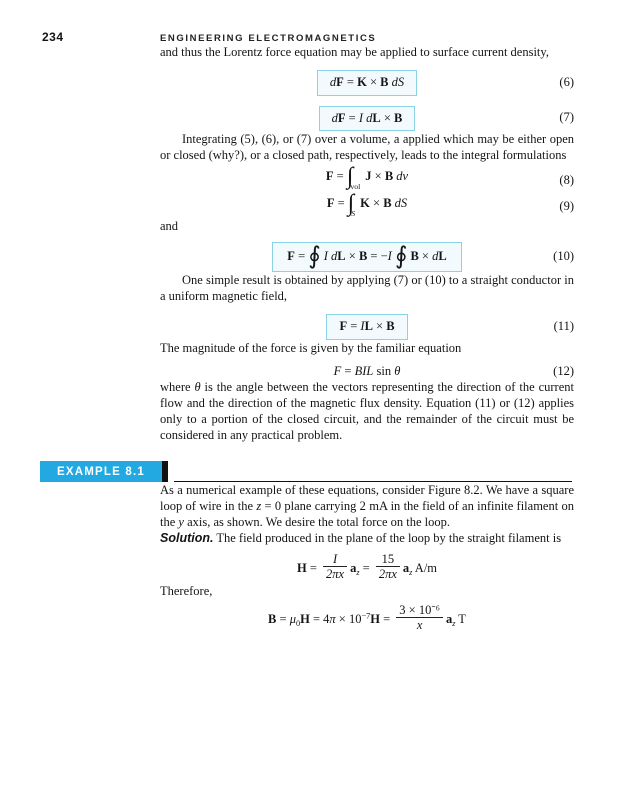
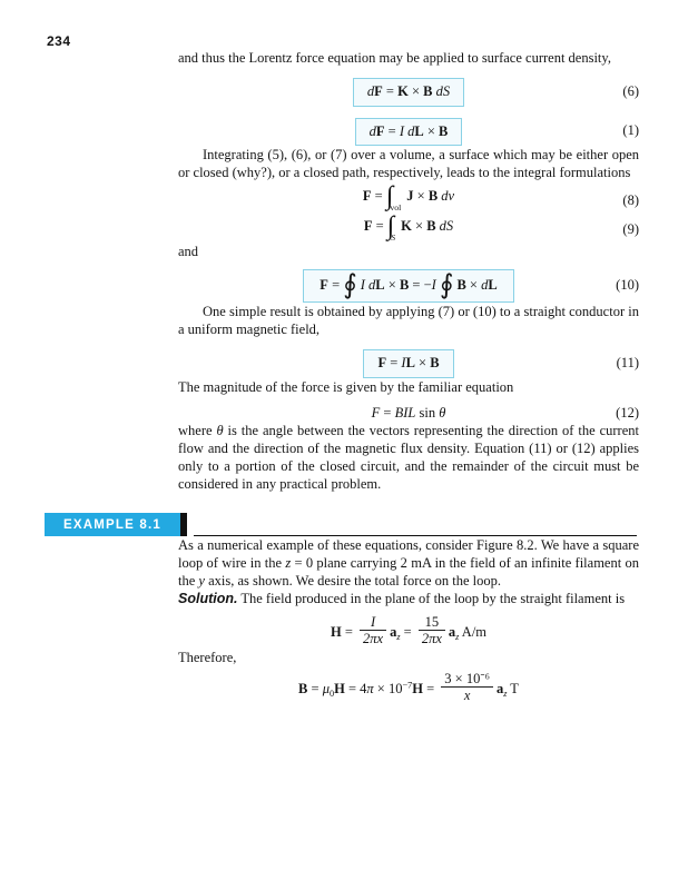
  234
- ENGINEERING ELECTROMAGNETICS
  and thus the Lorentz force equation may be applied to surface current density,
  dF = K × B dS
  (6)
  dF = I dL × B
- (7)
+ (1)
- Integrating (5), (6), or (7) over a volume, a applied which may be either open or closed (why?), or a closed path, respectively, leads to the integral formulations
+ Integrating (5), (6), or (7) over a volume, a surface which may be either open or closed (why?), or a closed path, respectively, leads to the integral formulations
  F = ∫volJ × B dv
  (8)
  F = ∫SK × B dS
  (9)
  and
  F = ∮ I dL × B = −I ∮ B × dL
  (10)
  One simple result is obtained by applying (7) or (10) to a straight conductor in a uniform magnetic field,
  F = IL × B
  (11)
  The magnitude of the force is given by the familiar equation
  F = BIL sin θ
  (12)
  where θ is the angle between the vectors representing the direction of the current flow and the direction of the magnetic flux density. Equation (11) or (12) applies only to a portion of the closed circuit, and the remainder of the circuit must be considered in any practical problem.
  EXAMPLE 8.1
  As a numerical example of these equations, consider Figure 8.2. We have a square loop of wire in the z = 0 plane carrying 2 mA in the field of an infinite filament on the y axis, as shown. We desire the total force on the loop.
  Solution. The field produced in the plane of the loop by the straight filament is
  H =
  I
  2πx
  az =
  15
  2πx
  az A/m
  Therefore,
  B = μ0H = 4π × 10−7H =
  3 × 10⁻⁶
  x
  az T
